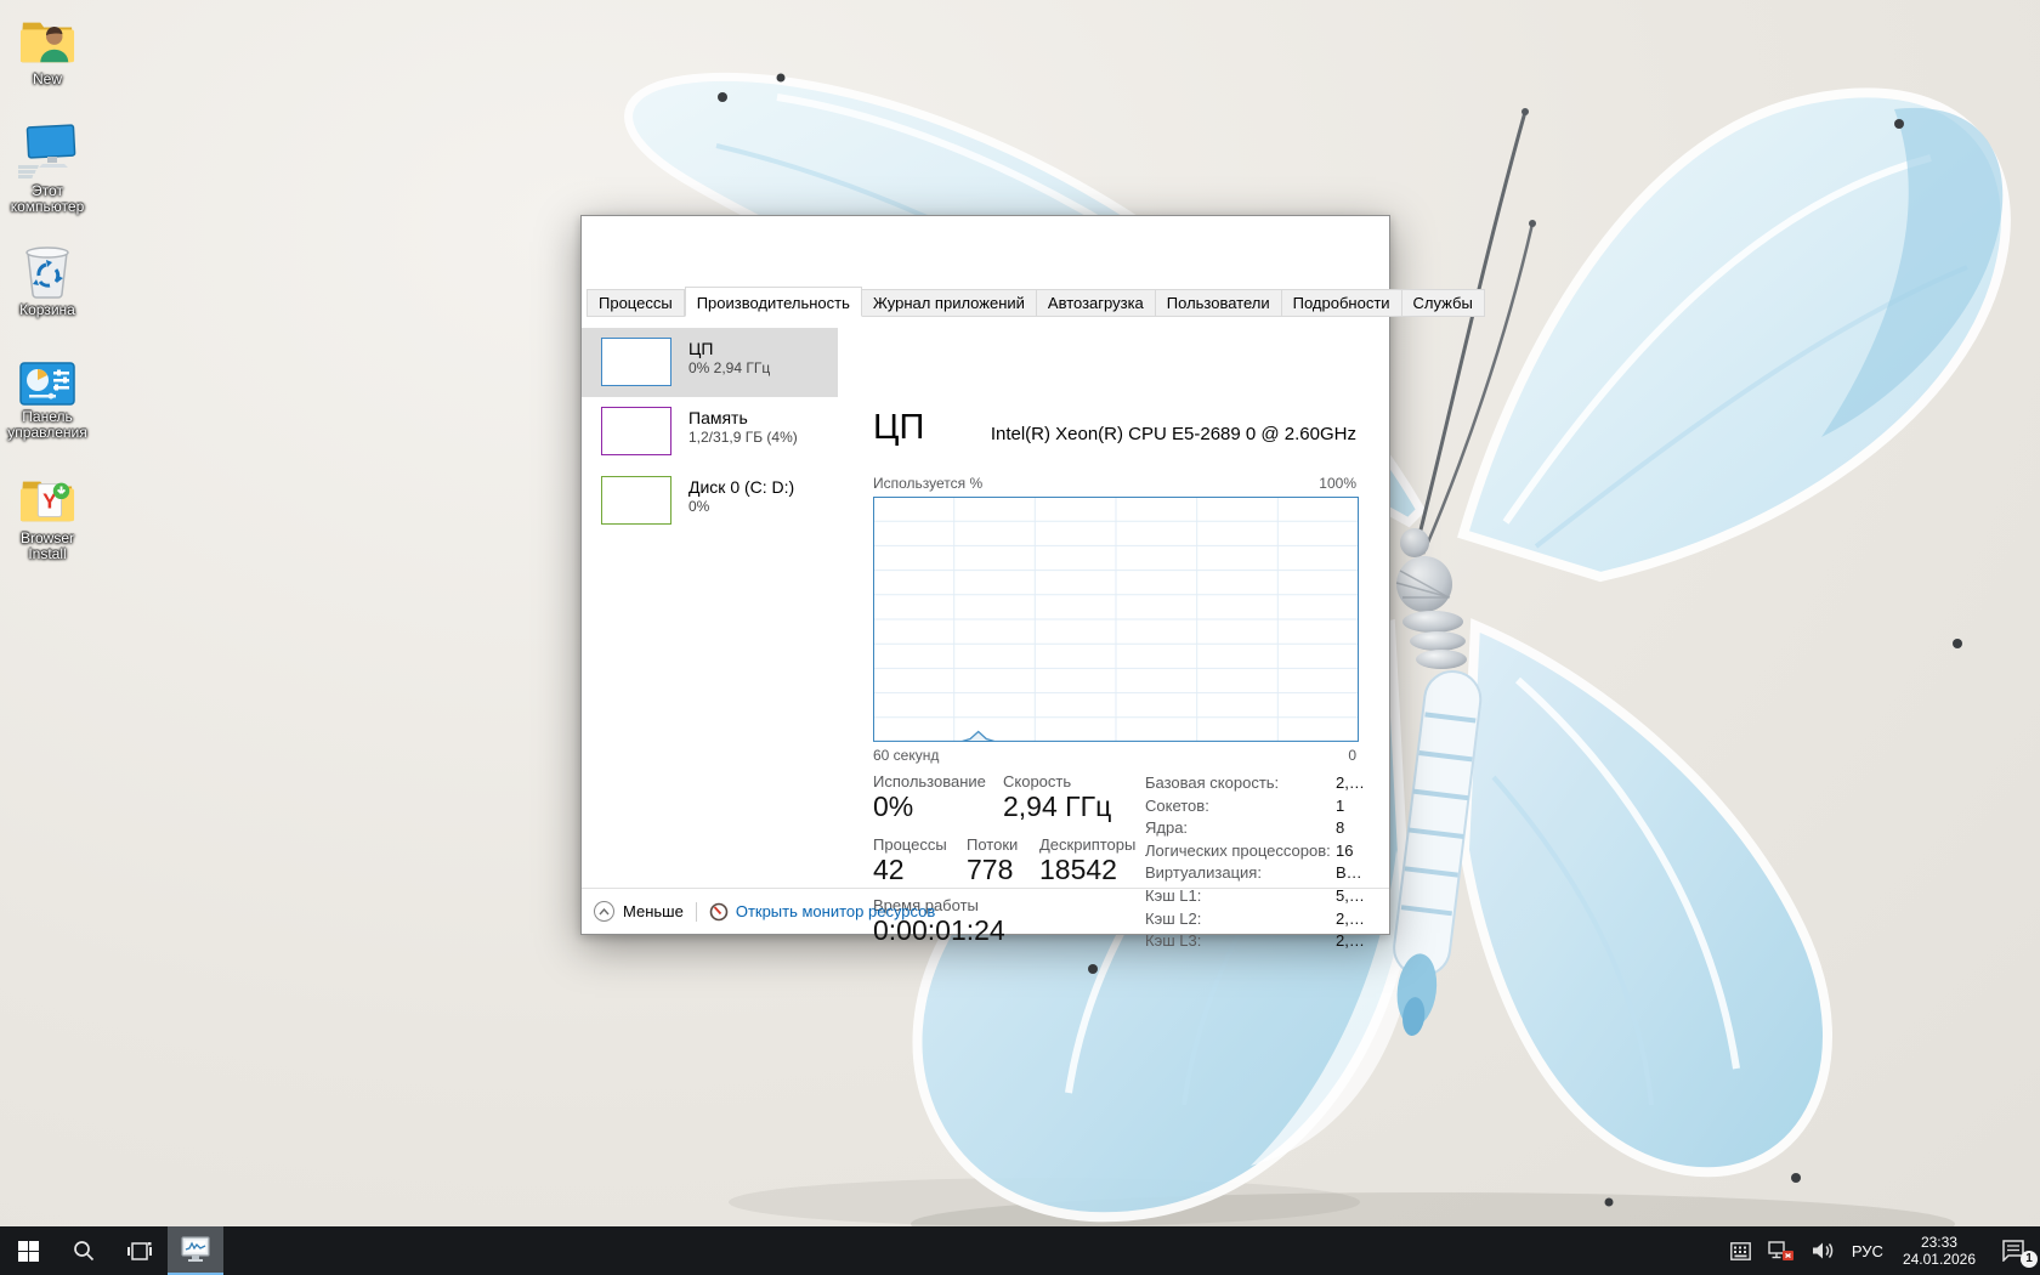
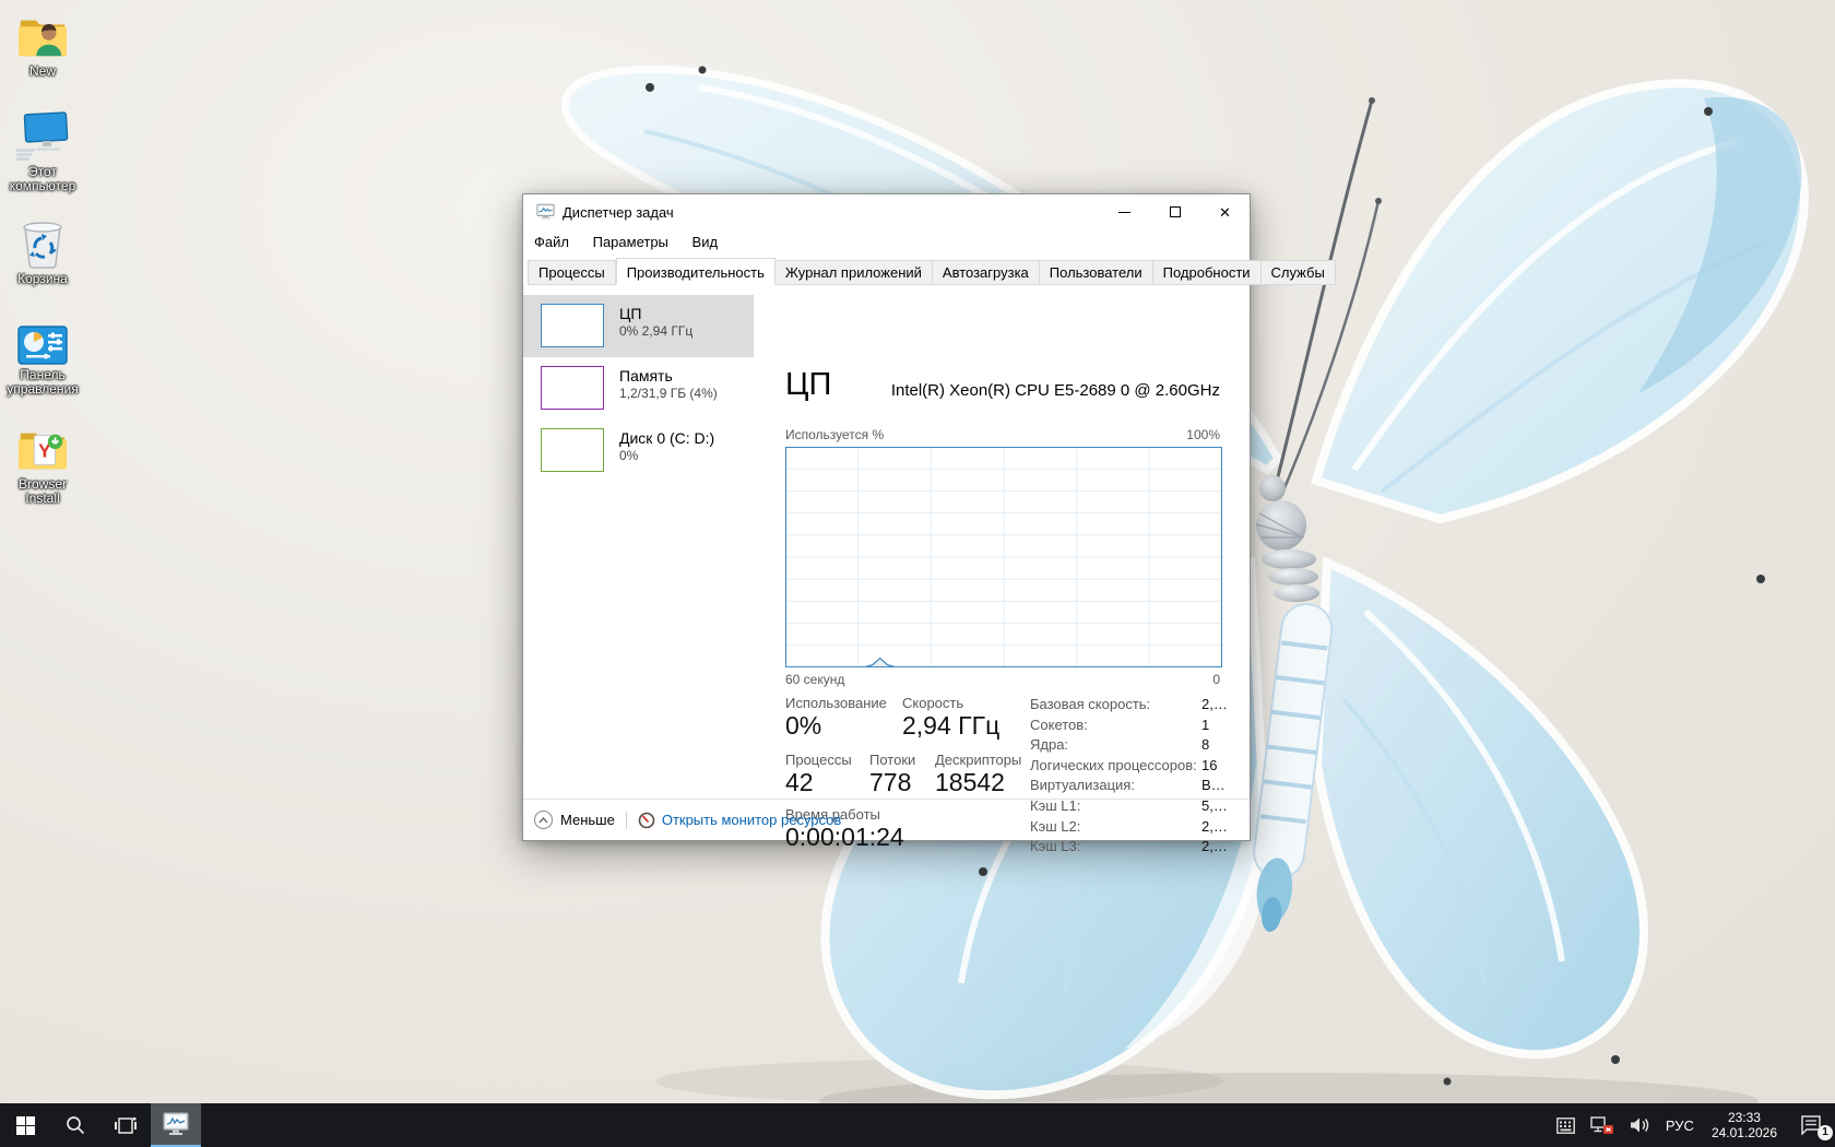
  New
  Этот компьютер
  Корзина
  Панель управления
  Y
  Browser Install
+ Диспетчер задач
+ ✕
+ Файл Параметры Вид
  Процессы
  Производительность
  Журнал приложений
  Автозагрузка
  Пользователи
  Подробности
  Службы
  ЦП
  0% 2,94 ГГц
  Память
  1,2/31,9 ГБ (4%)
  Диск 0 (C: D:)
  0%
  ЦП
  Intel(R) Xeon(R) CPU E5-2689 0 @ 2.60GHz
  Используется %
  100%
  60 секунд
  0
  Использование
  0%
  Скорость
  2,94 ГГц
  Процессы
  42
  Потоки
  778
  Дескрипторы
  18542
  Время работы
  0:00:01:24
  Базовая скорость:
  2,…
  Сокетов:
  1
  Ядра:
  8
  Логических процессоров:
  16
  Виртуализация:
  В…
  Кэш L1:
  5,…
  Кэш L2:
  2,…
  Кэш L3:
  2,…
  Меньше
  Открыть монитор ресурсов
  РУС
  23:33
  24.01.2026
  1
